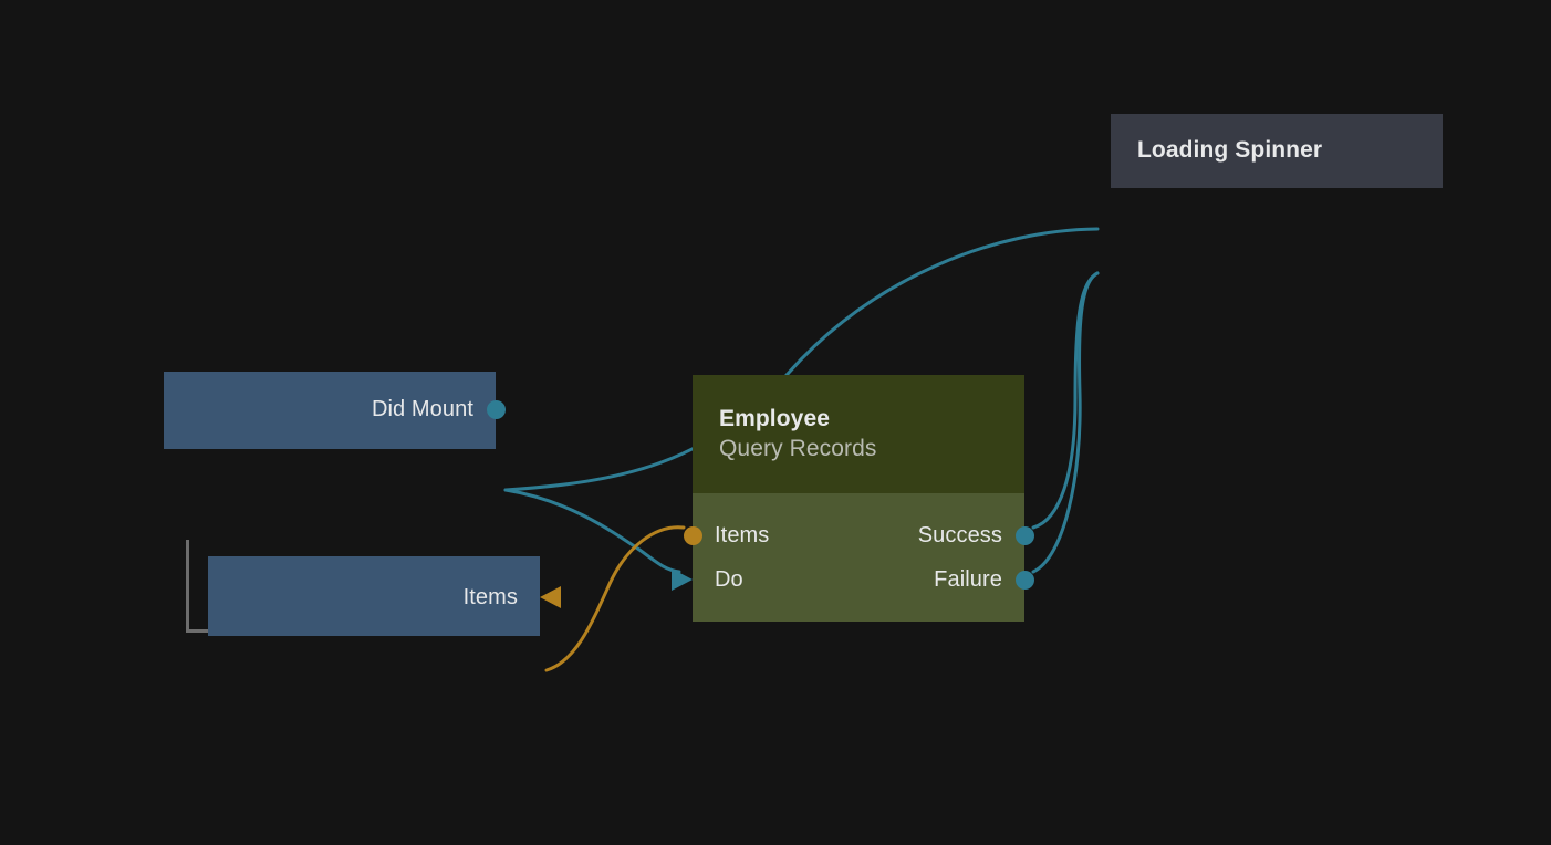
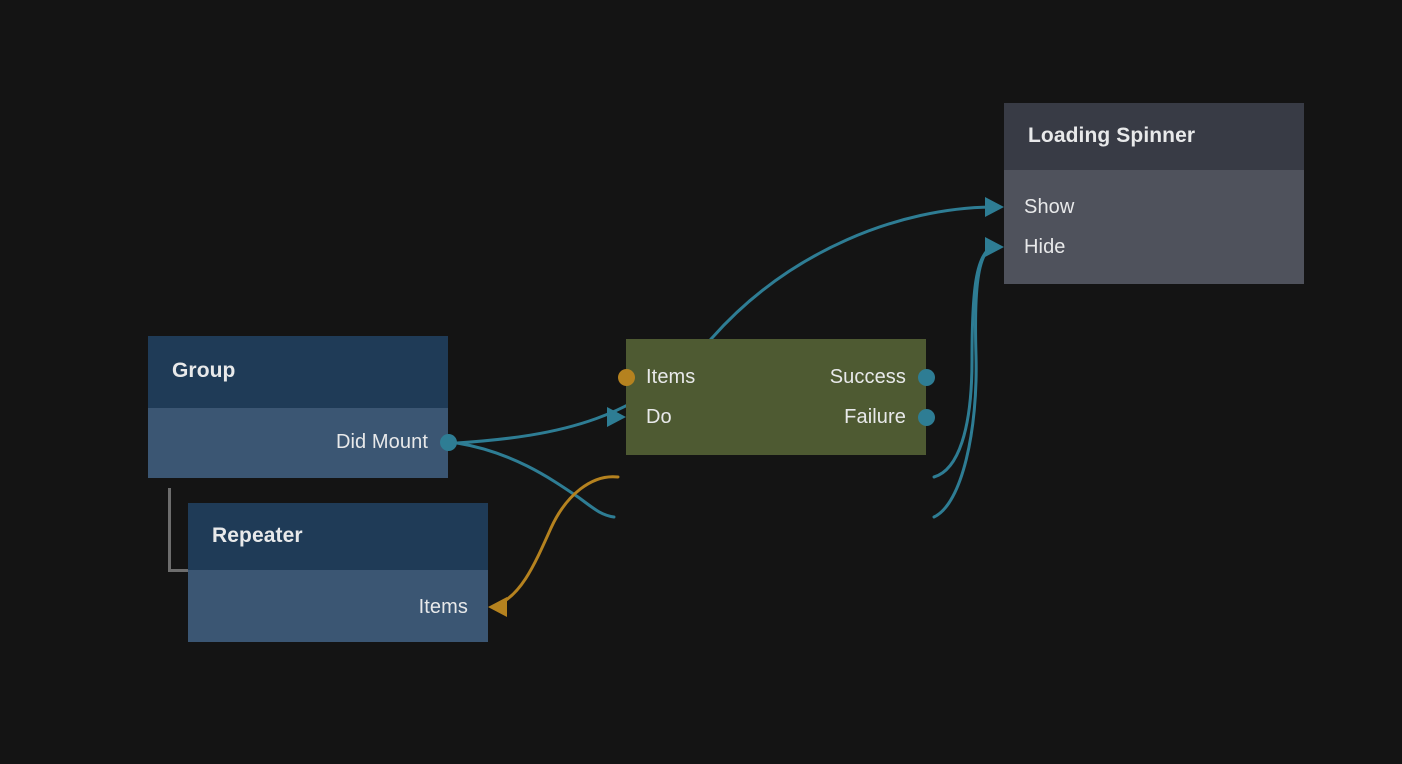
+ Group
  Did Mount
+ Repeater
  Items
- Employee
- Query Records
  Items
  Success
  Do
  Failure
  Loading Spinner
+ Show
+ Hide
